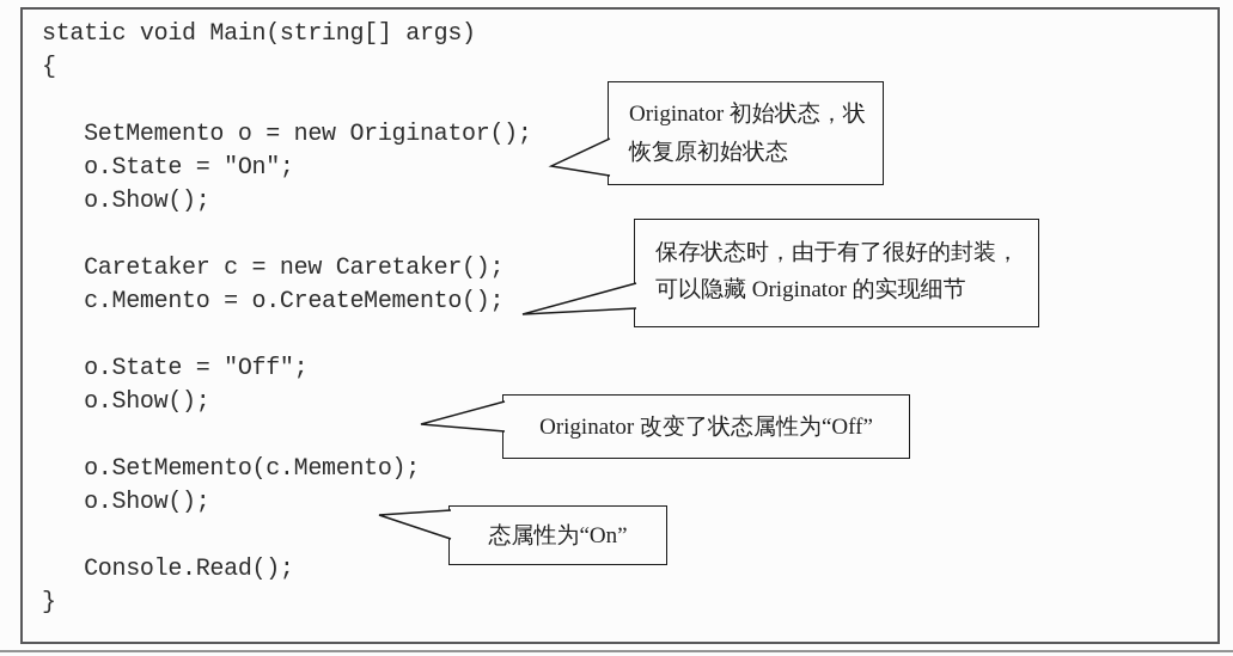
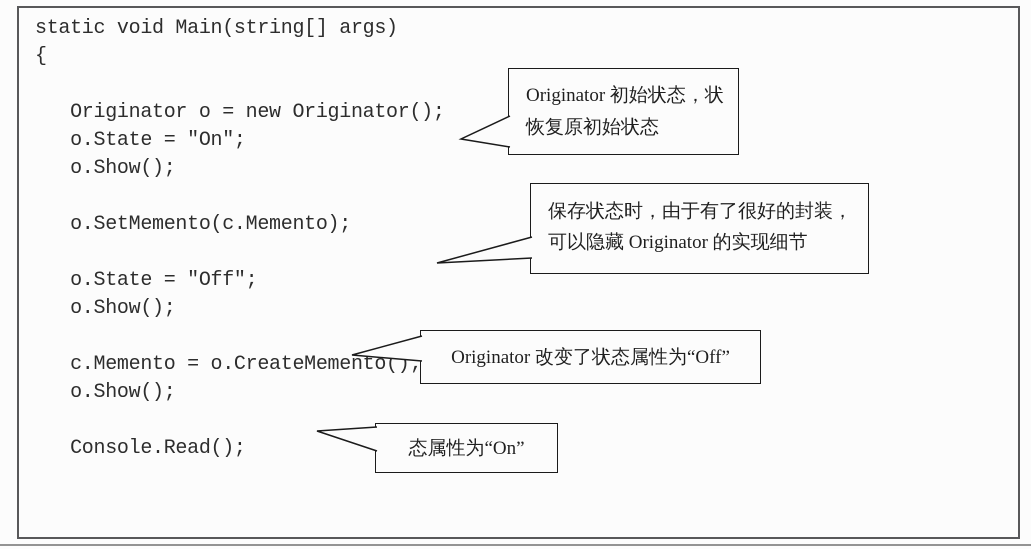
  static void Main(string[] args)
  {
- SetMemento o = new Originator();
+ Originator o = new Originator();
  o.State = "On";
  o.Show();
- Caretaker c = new Caretaker();
- c.Memento = o.CreateMemento();
+ o.SetMemento(c.Memento);
  o.State = "Off";
  o.Show();
- o.SetMemento(c.Memento);
+ c.Memento = o.CreateMemento();
  o.Show();
  Console.Read();
- }
  Originator 初始状态，状
  恢复原初始状态
  保存状态时，由于有了很好的封装，
  可以隐藏 Originator 的实现细节
  Originator 改变了状态属性为“Off”
  态属性为“On”
